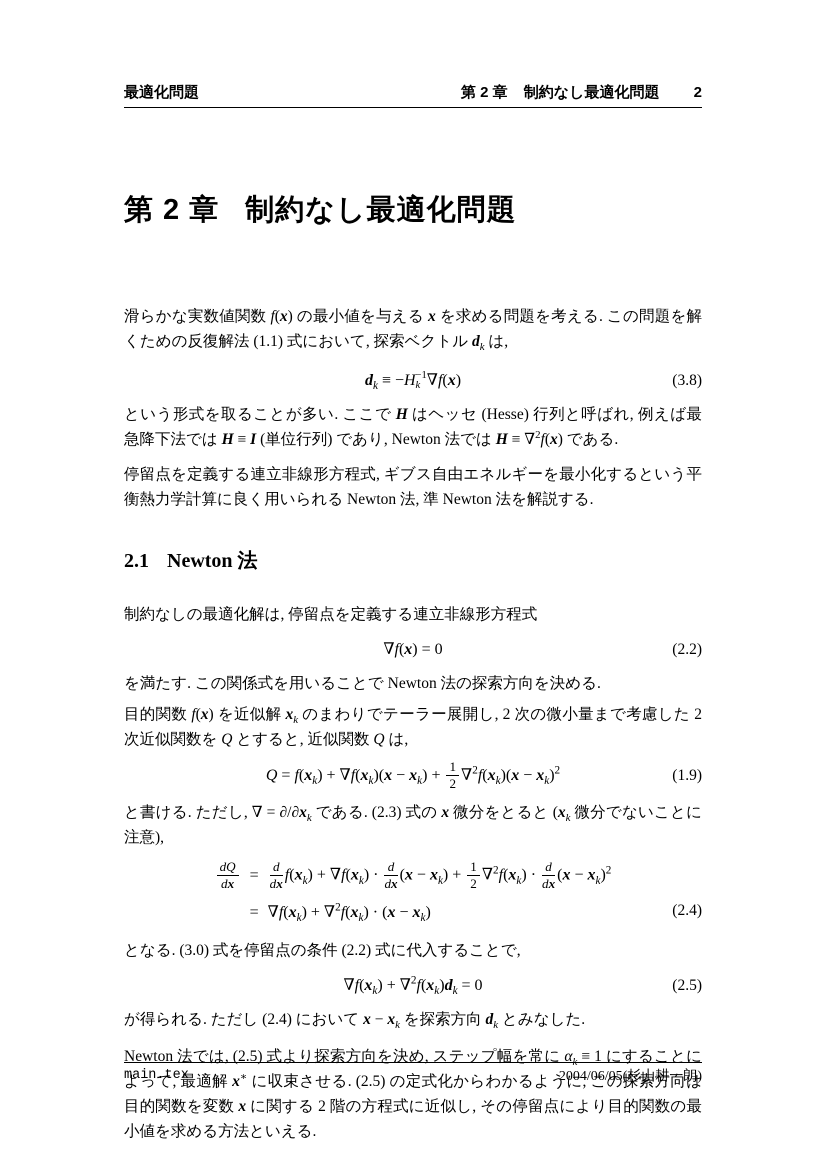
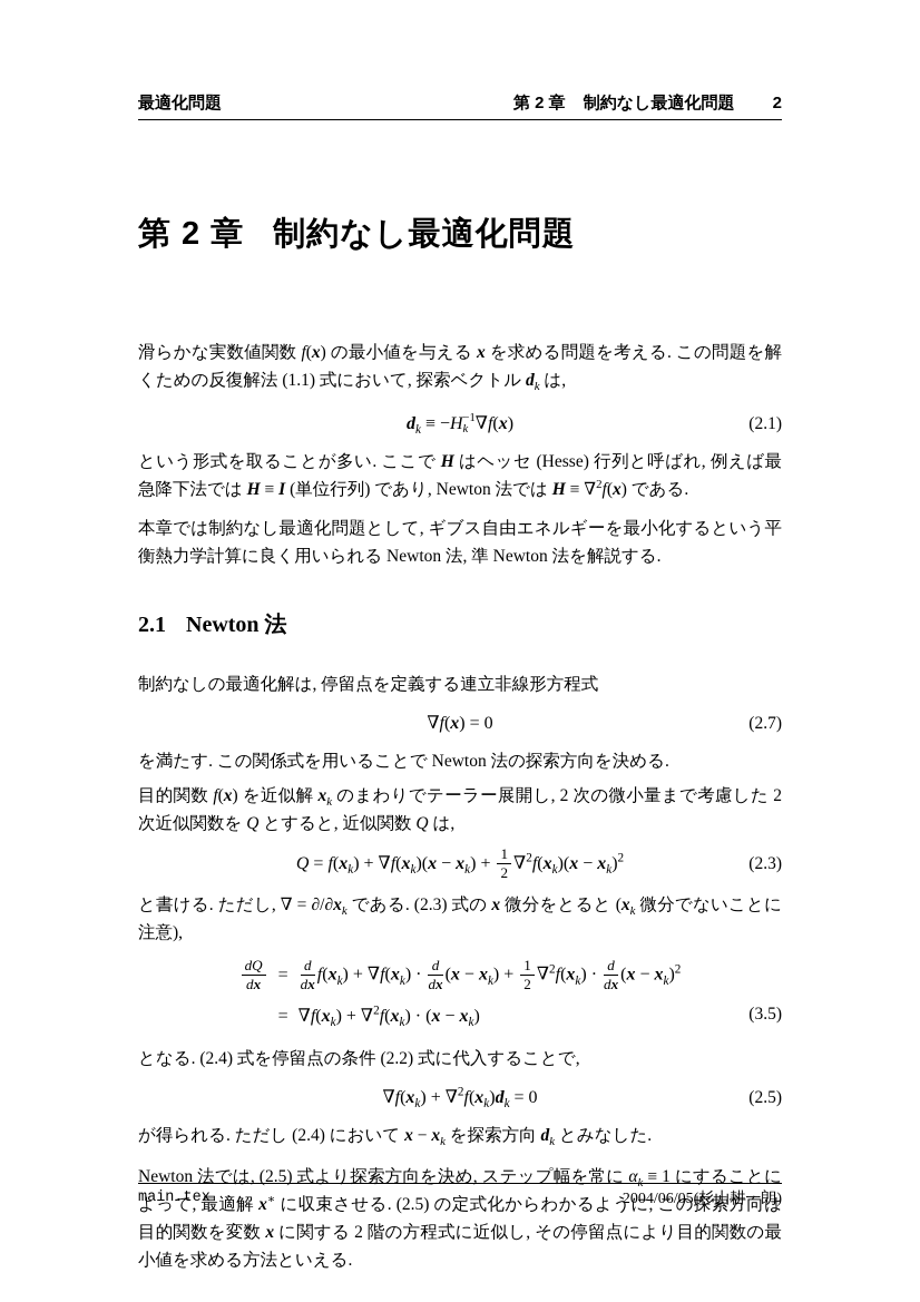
  最適化問題
  第 2 章 制約なし最適化問題 2
  第 2 章 制約なし最適化問題
  滑らかな実数値関数 f(x) の最小値を与える x を求める問題を考える. この問題を解くための反復解法 (1.1) 式において, 探索ベクトル dk は,
  dk ≡ −H
  −1
  k
  ∇f(x)
- (3.8)
+ (2.1)
  という形式を取ることが多い. ここで H はヘッセ (Hesse) 行列と呼ばれ, 例えば最急降下法では H ≡ I (単位行列) であり, Newton 法では H ≡ ∇2f(x) である.
- 停留点を定義する連立非線形方程式, ギブス自由エネルギーを最小化するという平衡熱力学計算に良く用いられる Newton 法, 準 Newton 法を解説する.
+ 本章では制約なし最適化問題として, ギブス自由エネルギーを最小化するという平衡熱力学計算に良く用いられる Newton 法, 準 Newton 法を解説する.
  2.1 Newton 法
  制約なしの最適化解は, 停留点を定義する連立非線形方程式
  ∇f(x) = 0
- (2.2)
+ (2.7)
  を満たす. この関係式を用いることで Newton 法の探索方向を決める.
  目的関数 f(x) を近似解 xk のまわりでテーラー展開し, 2 次の微小量まで考慮した 2 次近似関数を Q とすると, 近似関数 Q は,
  Q = f(xk) + ∇f(xk)(x − xk) +
  1
  2
  ∇2f(xk)(x − xk)2
- (1.9)
+ (2.3)
  と書ける. ただし, ∇ = ∂/∂xk である. (2.3) 式の x 微分をとると (xk 微分でないことに注意),
  dQdx	=	ddxf(xk) + ∇f(xk) · ddx(x − xk) + 12∇2f(xk) · ddx(x − xk)2
  	=	∇f(xk) + ∇2f(xk) · (x − xk)
- (2.4)
+ (3.5)
- となる. (3.0) 式を停留点の条件 (2.2) 式に代入することで,
+ となる. (2.4) 式を停留点の条件 (2.2) 式に代入することで,
  ∇f(xk) + ∇2f(xk)dk = 0
  (2.5)
  が得られる. ただし (2.4) において x − xk を探索方向 dk とみなした.
  Newton 法では, (2.5) 式より探索方向を決め, ステップ幅を常に αk ≡ 1 にすることによって, 最適解 x∗ に収束させる. (2.5) の定式化からわかるように, この探索方向は目的関数を変数 x に関する 2 階の方程式に近似し, その停留点により目的関数の最小値を求める方法といえる.
  main.tex
  2004/06/05(杉山耕一朗)
